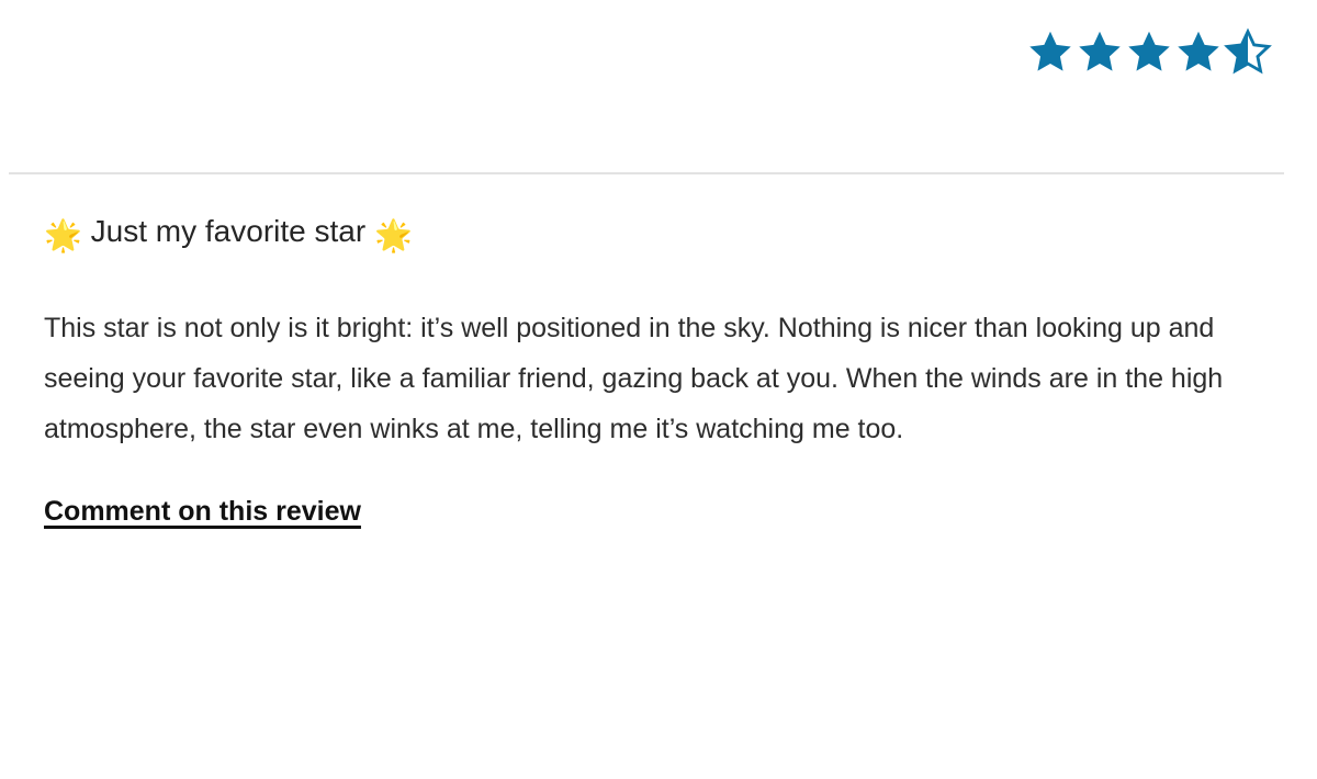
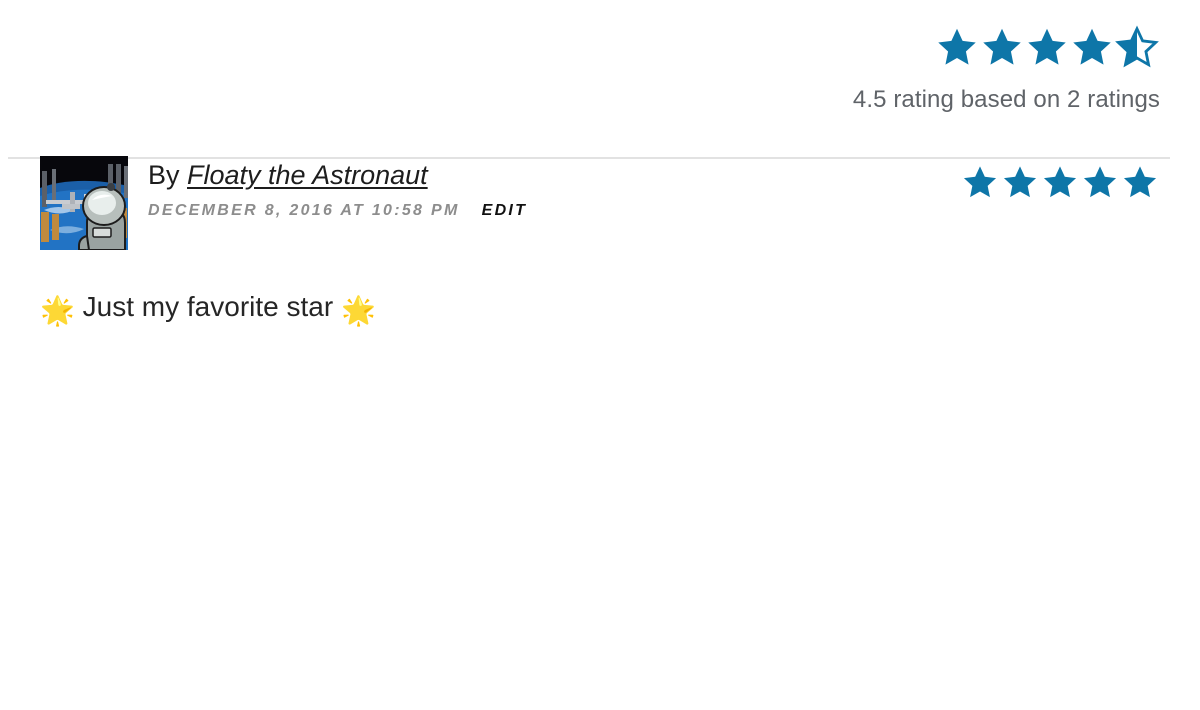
+ 4.5 rating based on 2 ratings
+ By Floaty the Astronaut
+ DECEMBER 8, 2016 AT 10:58 PM EDIT
  🌟 Just my favorite star 🌟
- This star is not only is it bright: it’s well positioned in the sky. Nothing is nicer than looking up and seeing your favorite star, like a familiar friend, gazing back at you. When the winds are in the high atmosphere, the star even winks at me, telling me it’s watching me too.
- Comment on this review
